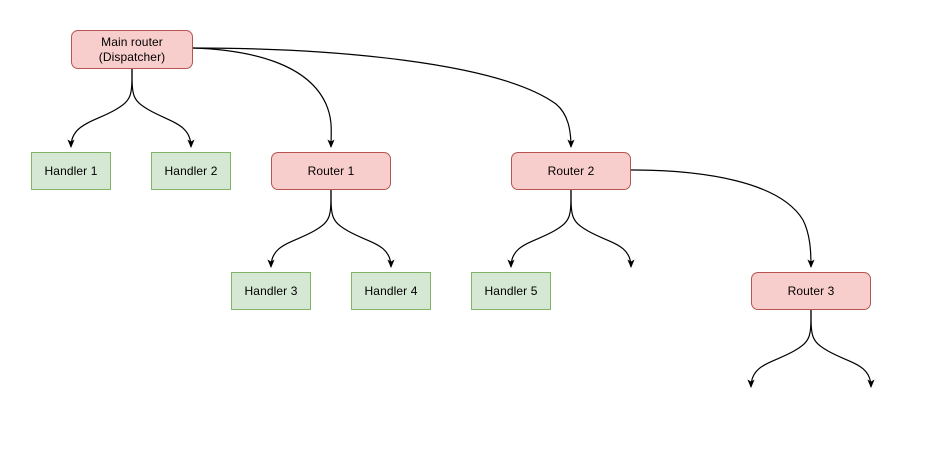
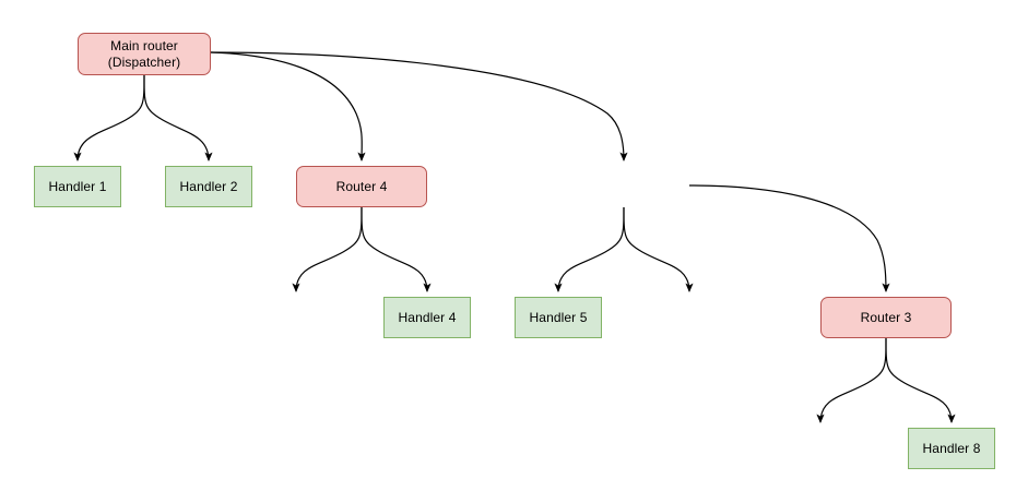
  Main router
  (Dispatcher)
  Handler 1
  Handler 2
- Router 1
+ Router 4
- Router 2
- Handler 3
  Handler 4
  Handler 5
  Router 3
+ Handler 8
